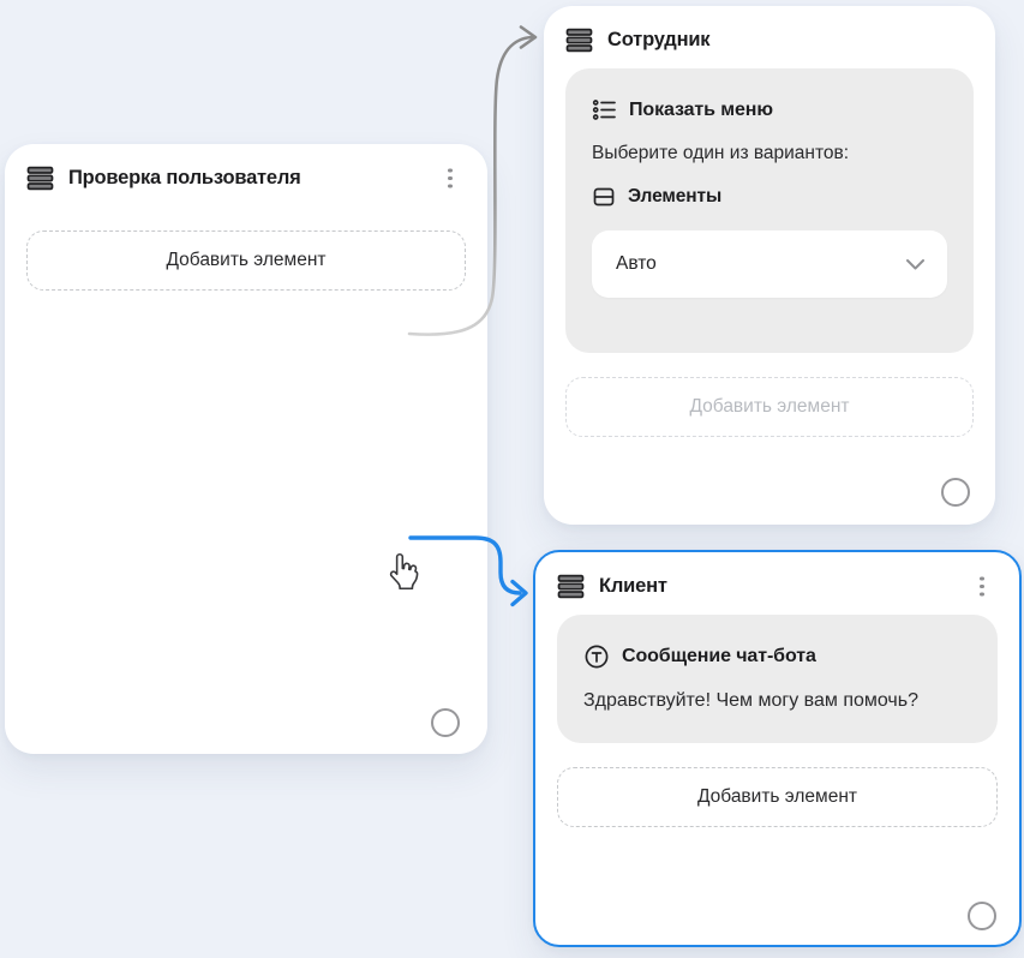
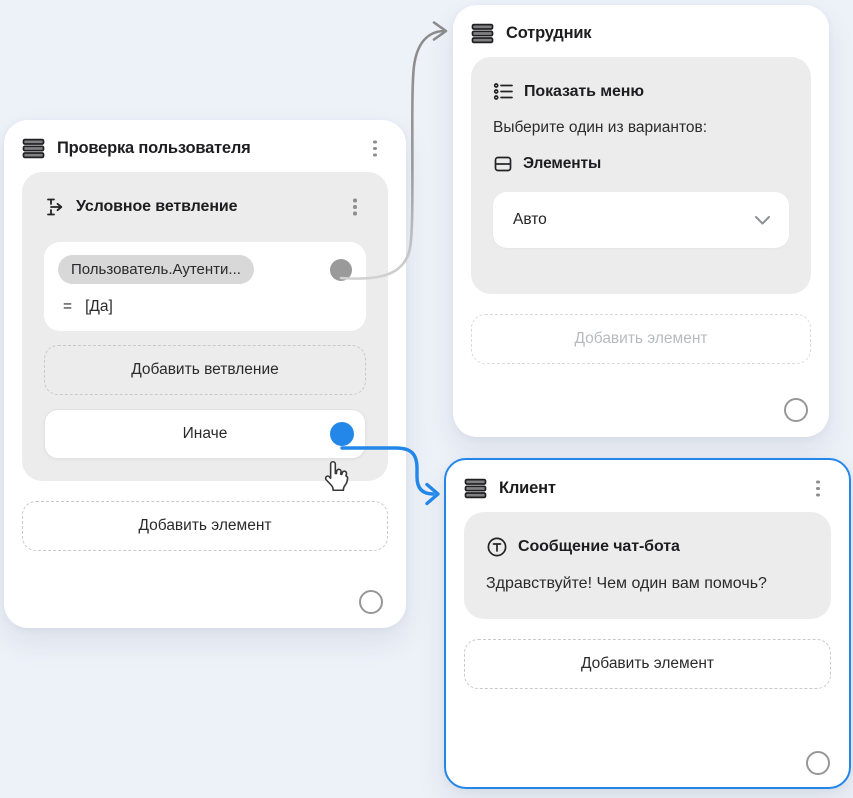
  Проверка пользователя
+ Условное ветвление
+ Пользователь.Аутенти...
+ =
+ [Да]
+ Добавить ветвление
+ Иначе
  Добавить элемент
  Сотрудник
  Показать меню
  Выберите один из вариантов:
  Элементы
  Авто
  Добавить элемент
  Клиент
  Сообщение чат-бота
- Здравствуйте! Чем могу вам помочь?
+ Здравствуйте! Чем один вам помочь?
  Добавить элемент
